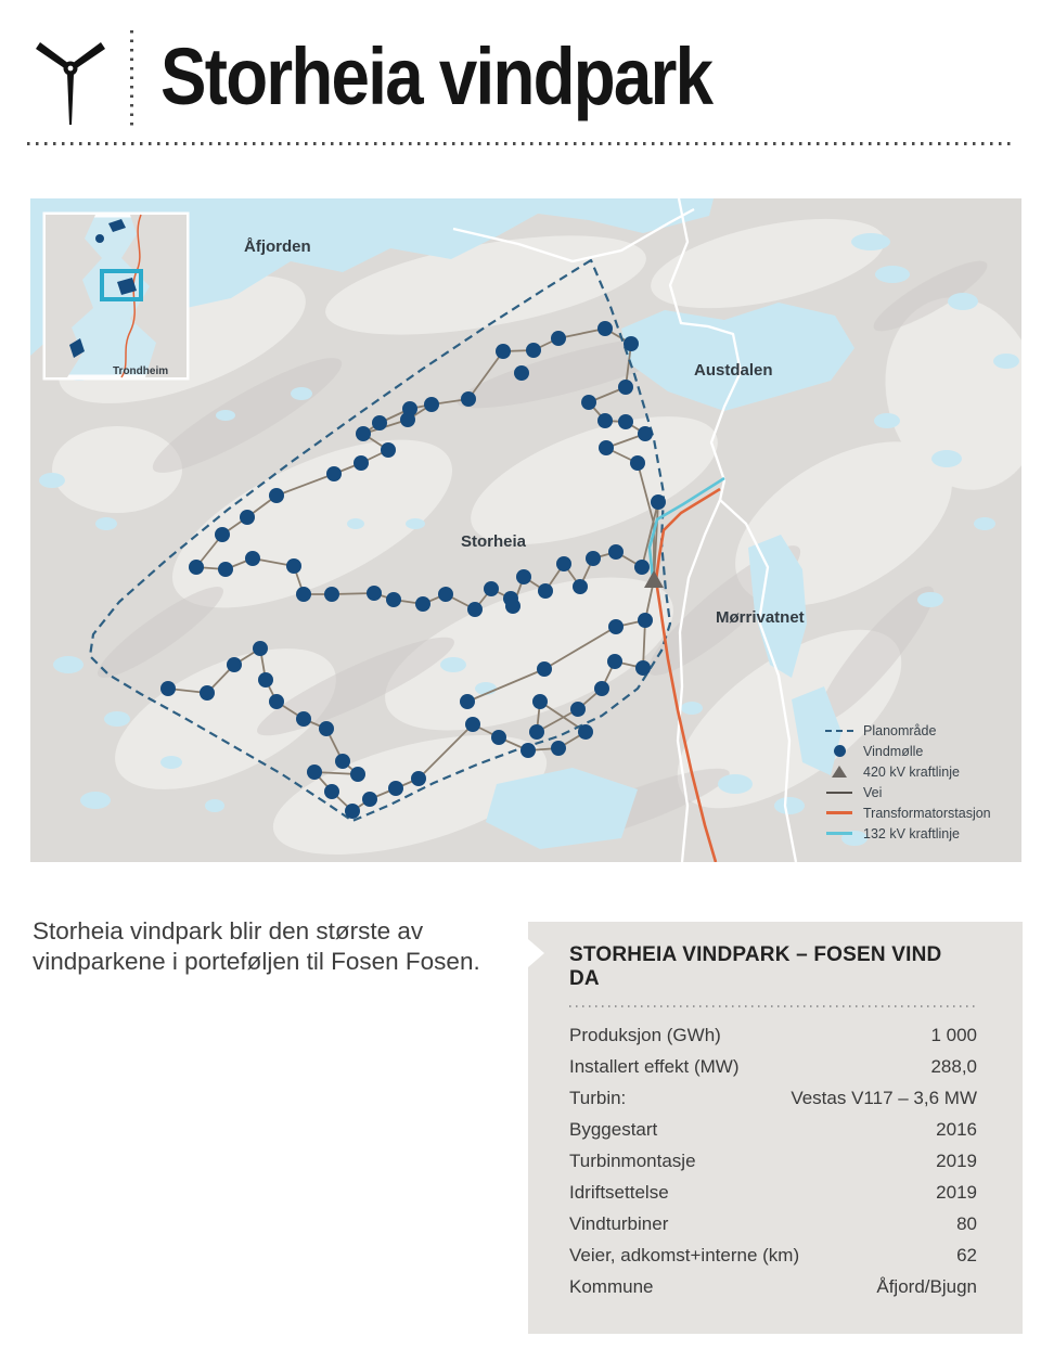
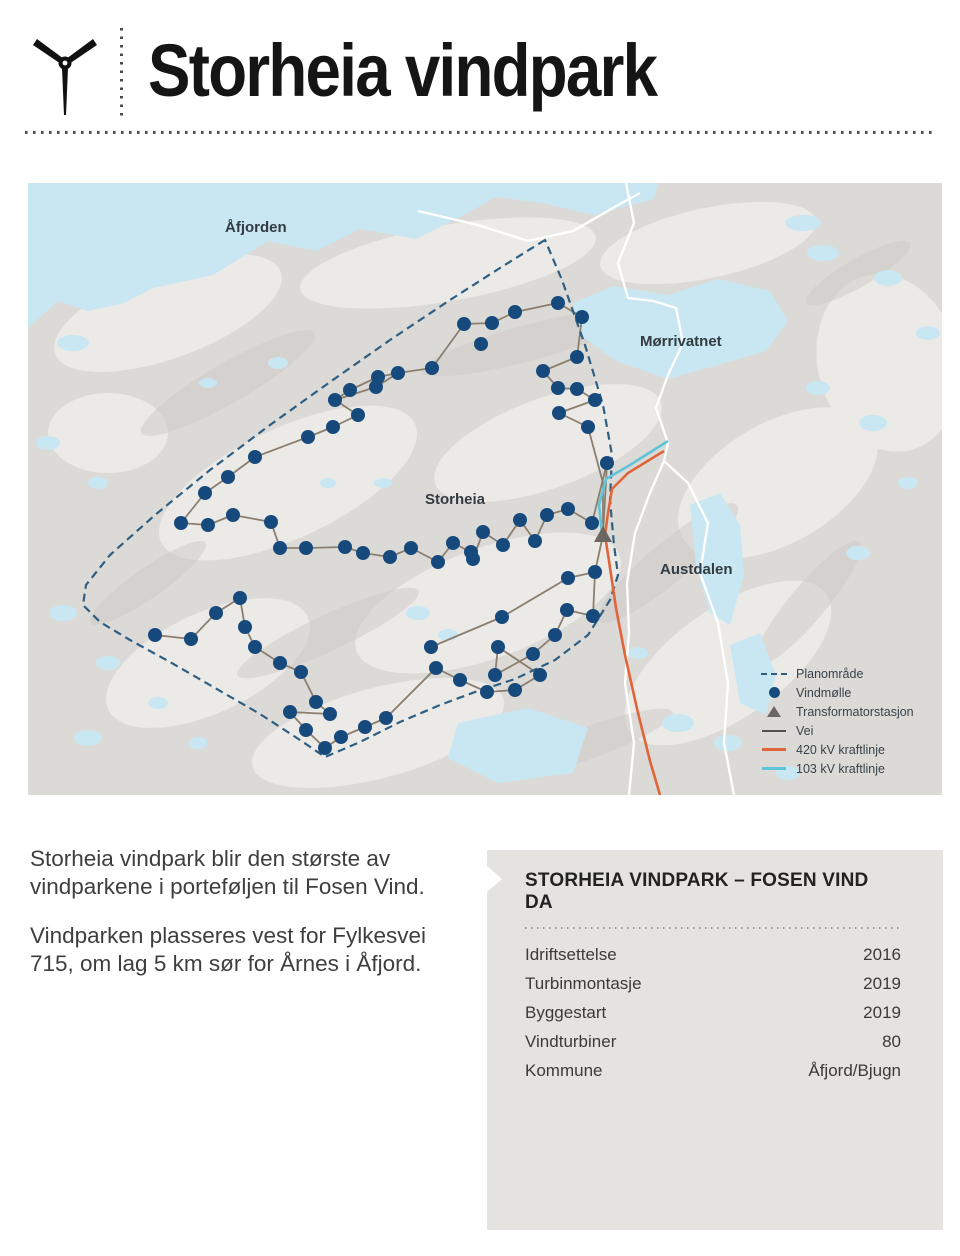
  Storheia vindpark
- Trondheim
  Åfjorden
- Austdalen
+ Mørrivatnet
  Storheia
- Mørrivatnet
+ Austdalen
  Planområde
  Vindmølle
- 420 kV kraftlinje
+ Transformatorstasjon
  Vei
- Transformatorstasjon
+ 420 kV kraftlinje
- 132 kV kraftlinje
+ 103 kV kraftlinje
- Storheia vindpark blir den største av vindparkene i porteføljen til Fosen Fosen.
+ Storheia vindpark blir den største av vindparkene i porteføljen til Fosen Vind.
+ Vindparken plasseres vest for Fylkesvei 715, om lag 5 km sør for Årnes i Åfjord.
  STORHEIA VINDPARK – FOSEN VIND DA
- Produksjon (GWh)
- 1 000
- Installert effekt (MW)
- 288,0
- Turbin:
- Vestas V117 – 3,6 MW
- Byggestart
+ Idriftsettelse
  2016
  Turbinmontasje
  2019
- Idriftsettelse
+ Byggestart
  2019
  Vindturbiner
  80
- Veier, adkomst+interne (km)
- 62
  Kommune
  Åfjord/Bjugn
